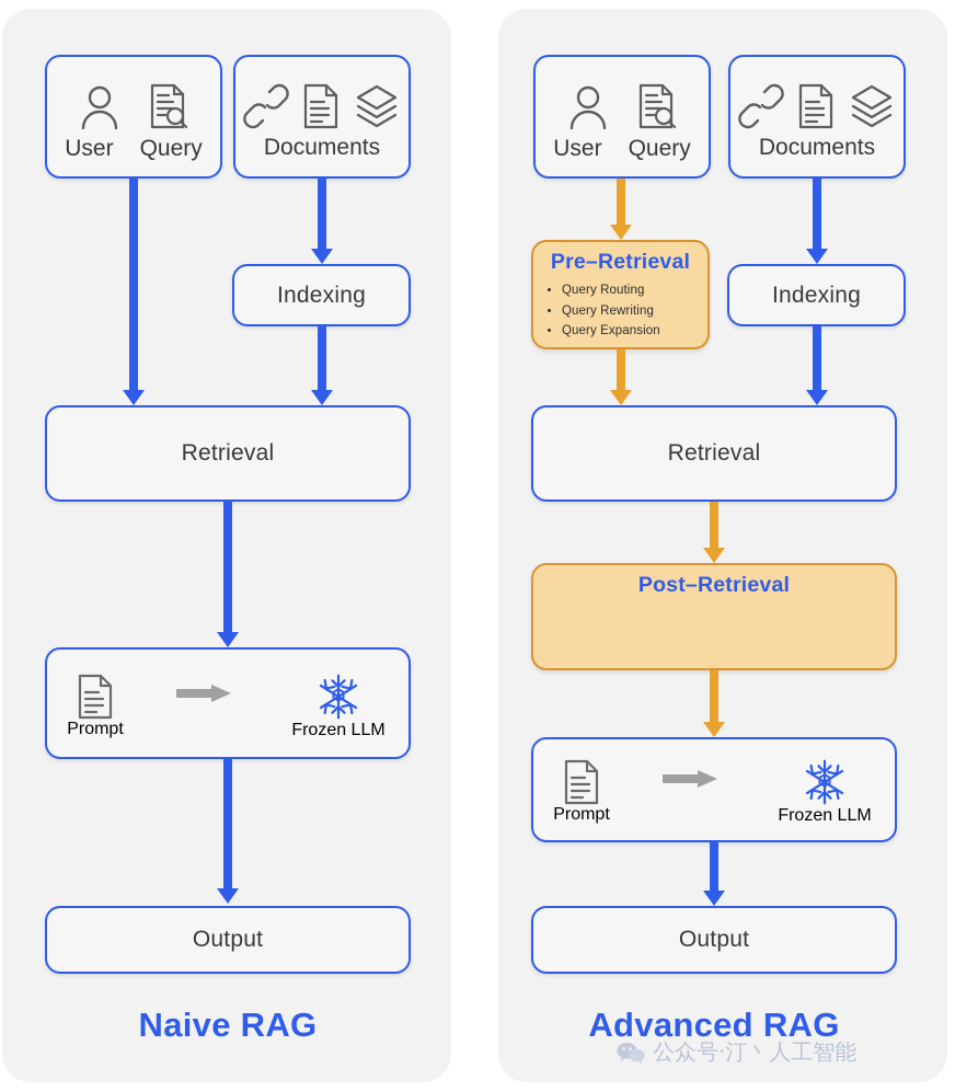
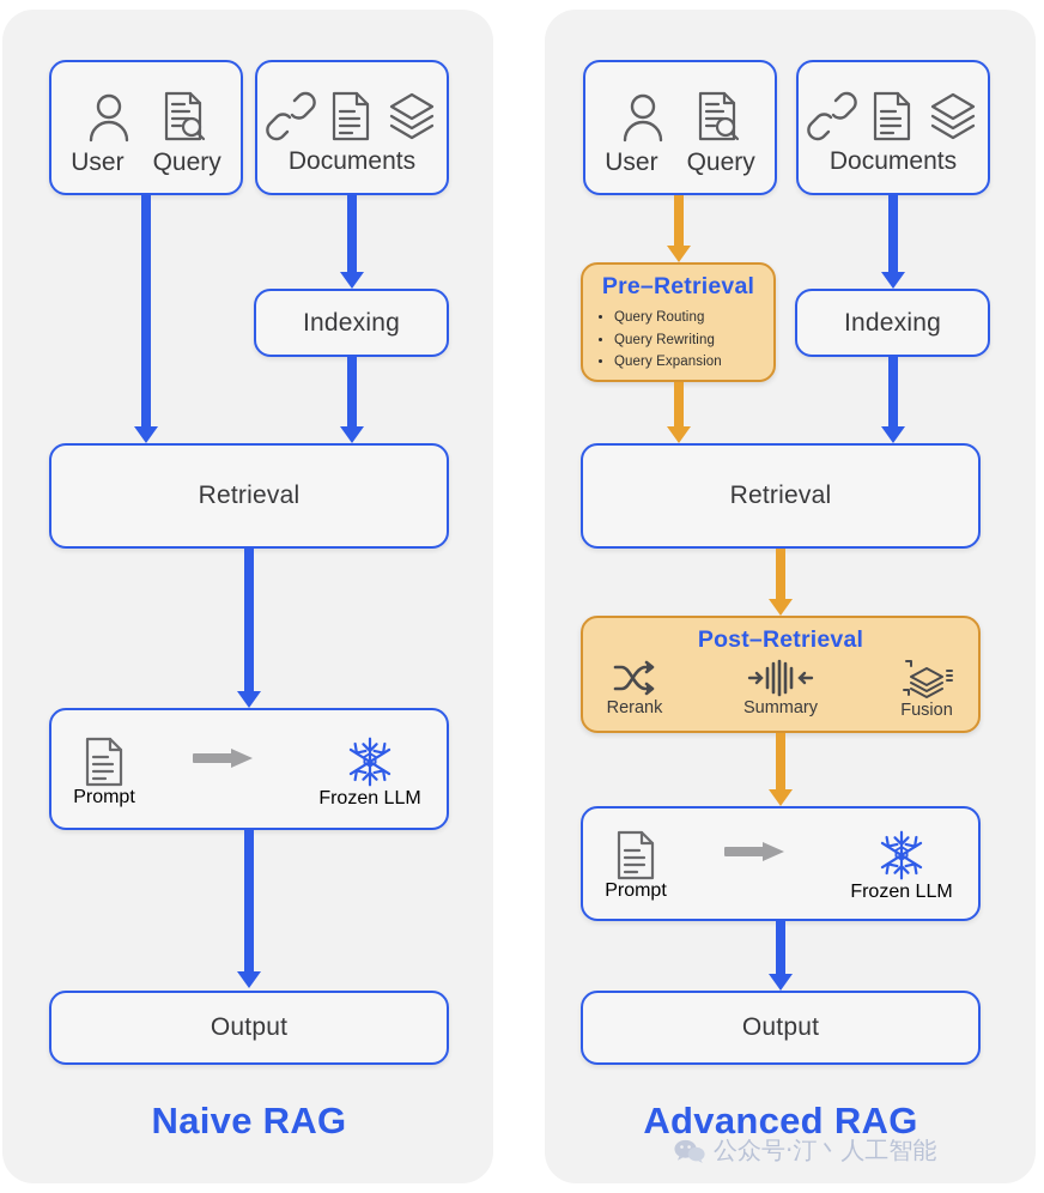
  User
  Query
  Documents
  Indexing
  Retrieval
  Prompt
  Frozen LLM
  Output
  Naive RAG
  User
  Query
  Documents
  Pre–Retrieval
  Query Routing
  Query Rewriting
  Query Expansion
  Indexing
  Retrieval
  Post–Retrieval
+ Rerank
+ Summary
+ Fusion
  Prompt
  Frozen LLM
  Output
  Advanced RAG
  公众号·汀丶人工智能
